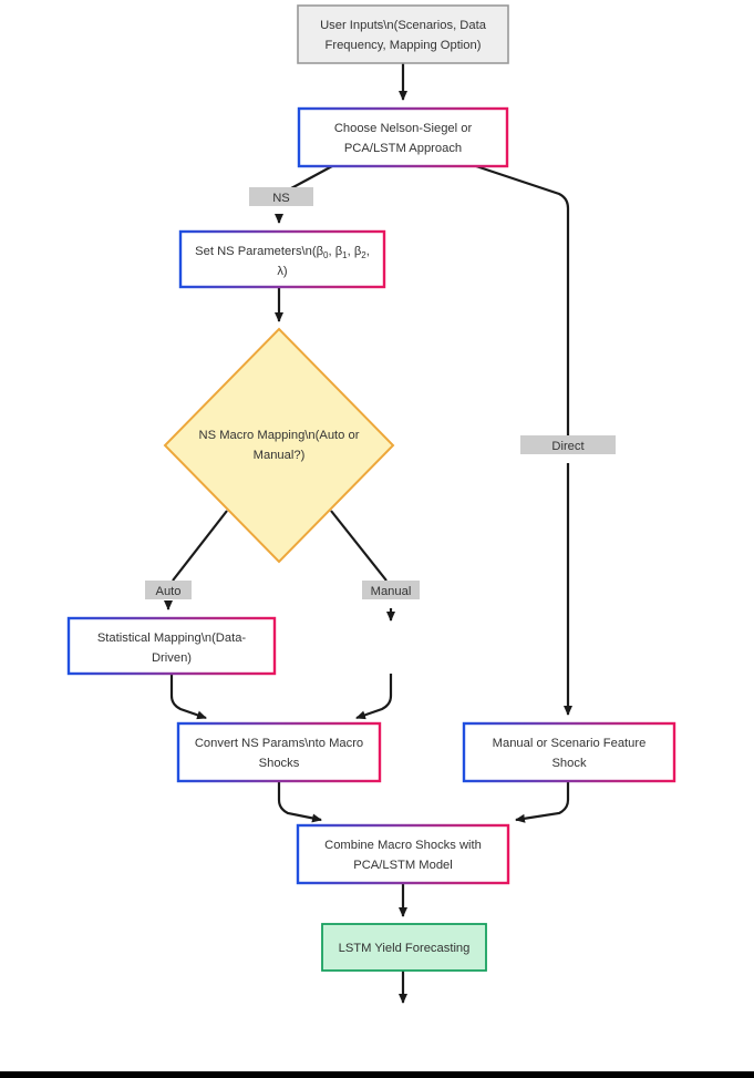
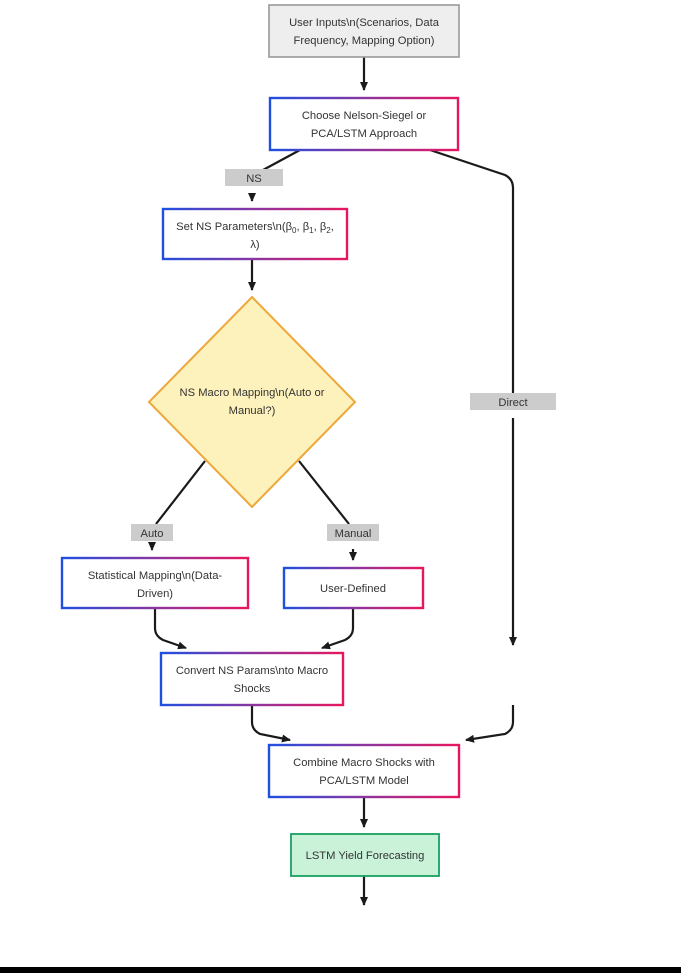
  User Inputs\n(Scenarios, Data
  Frequency, Mapping Option)
  Choose Nelson-Siegel or
  PCA/LSTM Approach
  Set NS Parameters\n(β0, β1, β2,
  λ)
  NS Macro Mapping\n(Auto or
  Manual?)
  Statistical Mapping\n(Data-
  Driven)
+ User-Defined
  Convert NS Params\nto Macro
  Shocks
- Manual or Scenario Feature
- Shock
  Combine Macro Shocks with
  PCA/LSTM Model
  LSTM Yield Forecasting
  NS
  Direct
  Auto
  Manual
